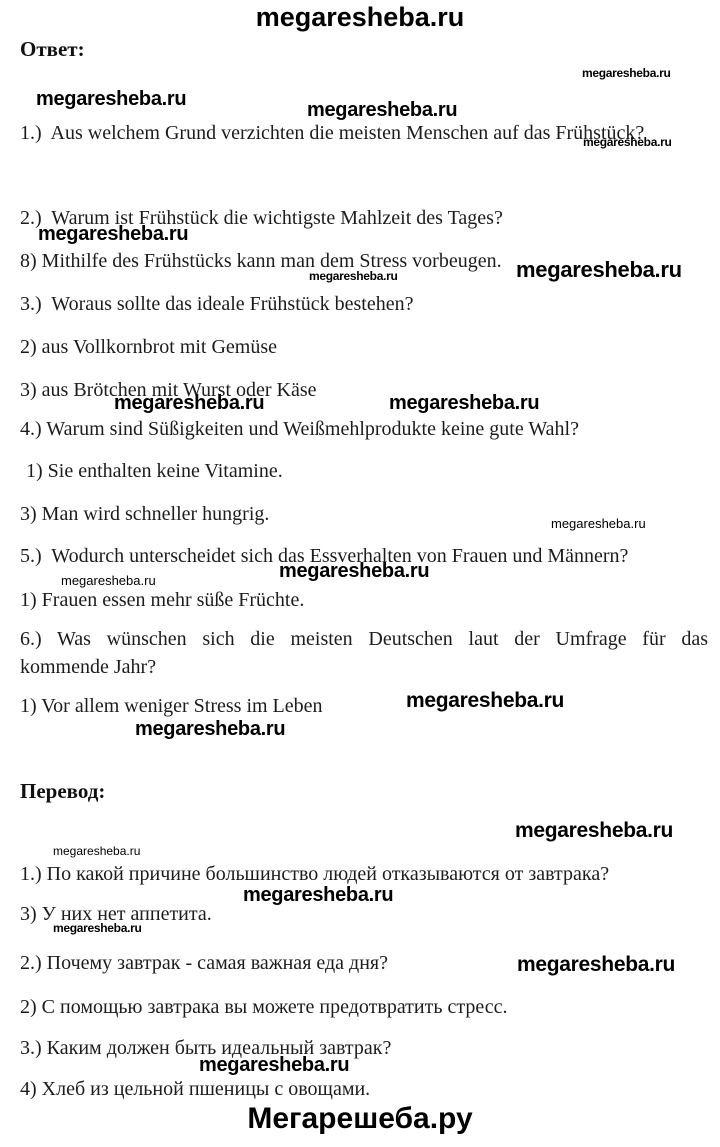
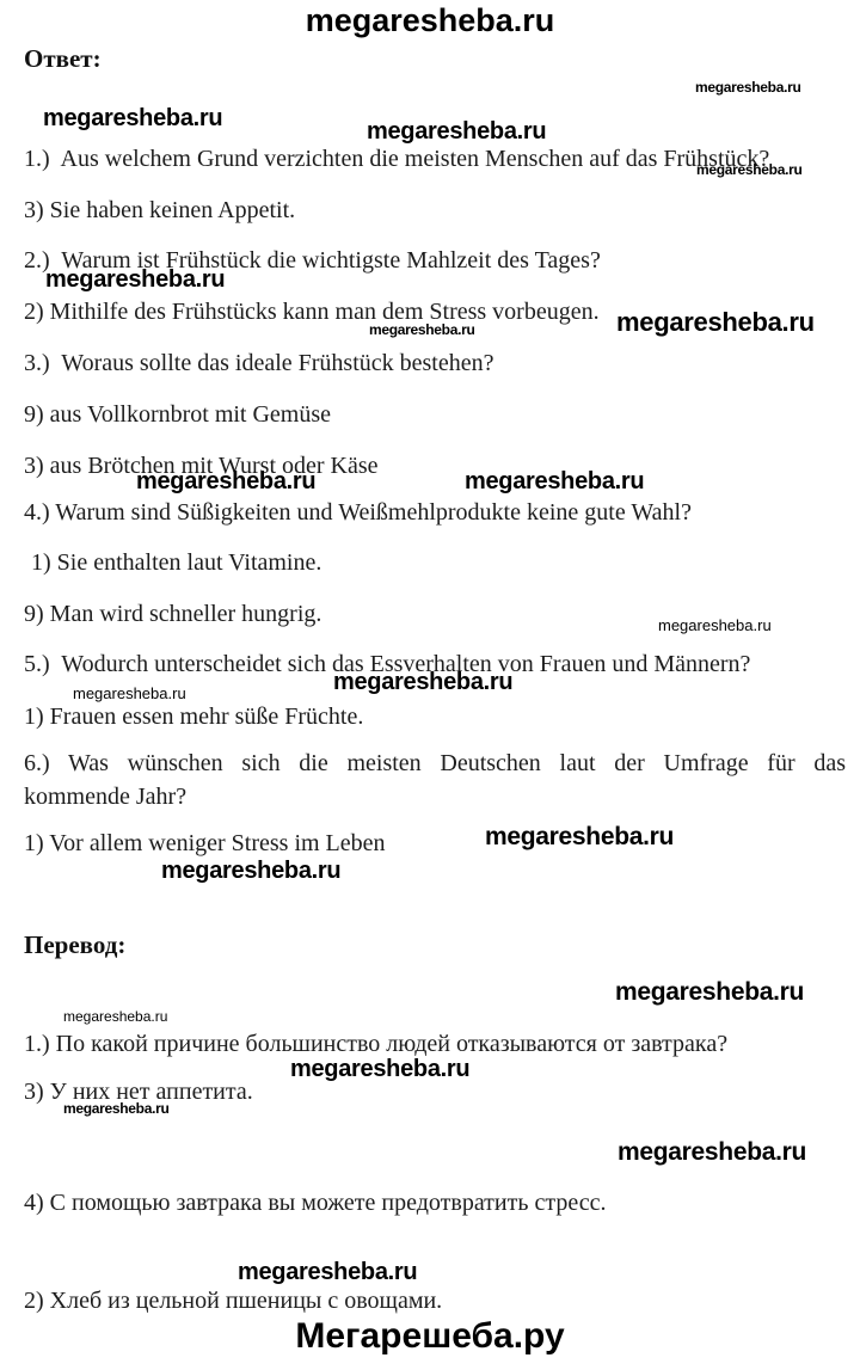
  megaresheba.ru
  Ответ:
  megaresheba.ru
  megaresheba.ru
  megaresheba.ru
  1.) Aus welchem Grund verzichten die meisten Menschen auf das Frühstück?
  megaresheba.ru
+ 3) Sie haben keinen Appetit.
  2.) Warum ist Frühstück die wichtigste Mahlzeit des Tages?
  megaresheba.ru
- 8) Mithilfe des Frühstücks kann man dem Stress vorbeugen.
+ 2) Mithilfe des Frühstücks kann man dem Stress vorbeugen.
  megaresheba.ru
  megaresheba.ru
  3.) Woraus sollte das ideale Frühstück bestehen?
- 2) aus Vollkornbrot mit Gemüse
+ 9) aus Vollkornbrot mit Gemüse
  3) aus Brötchen mit Wurst oder Käse
  megaresheba.ru
  megaresheba.ru
  4.) Warum sind Süßigkeiten und Weißmehlprodukte keine gute Wahl?
- 1) Sie enthalten keine Vitamine.
+ 1) Sie enthalten laut Vitamine.
- 3) Man wird schneller hungrig.
+ 9) Man wird schneller hungrig.
  megaresheba.ru
  5.) Wodurch unterscheidet sich das Essverhalten von Frauen und Männern?
  megaresheba.ru
  megaresheba.ru
  1) Frauen essen mehr süße Früchte.
  6.) Was wünschen sich die meisten Deutschen laut der Umfrage für das
  kommende Jahr?
  megaresheba.ru
  1) Vor allem weniger Stress im Leben
  megaresheba.ru
  Перевод:
  megaresheba.ru
  megaresheba.ru
  1.) По какой причине большинство людей отказываются от завтрака?
  megaresheba.ru
  3) У них нет аппетита.
  megaresheba.ru
- 2.) Почему завтрак - самая важная еда дня?
  megaresheba.ru
- 2) С помощью завтрака вы можете предотвратить стресс.
+ 4) С помощью завтрака вы можете предотвратить стресс.
- 3.) Каким должен быть идеальный завтрак?
  megaresheba.ru
- 4) Хлеб из цельной пшеницы с овощами.
+ 2) Хлеб из цельной пшеницы с овощами.
  Мегарешеба.ру
